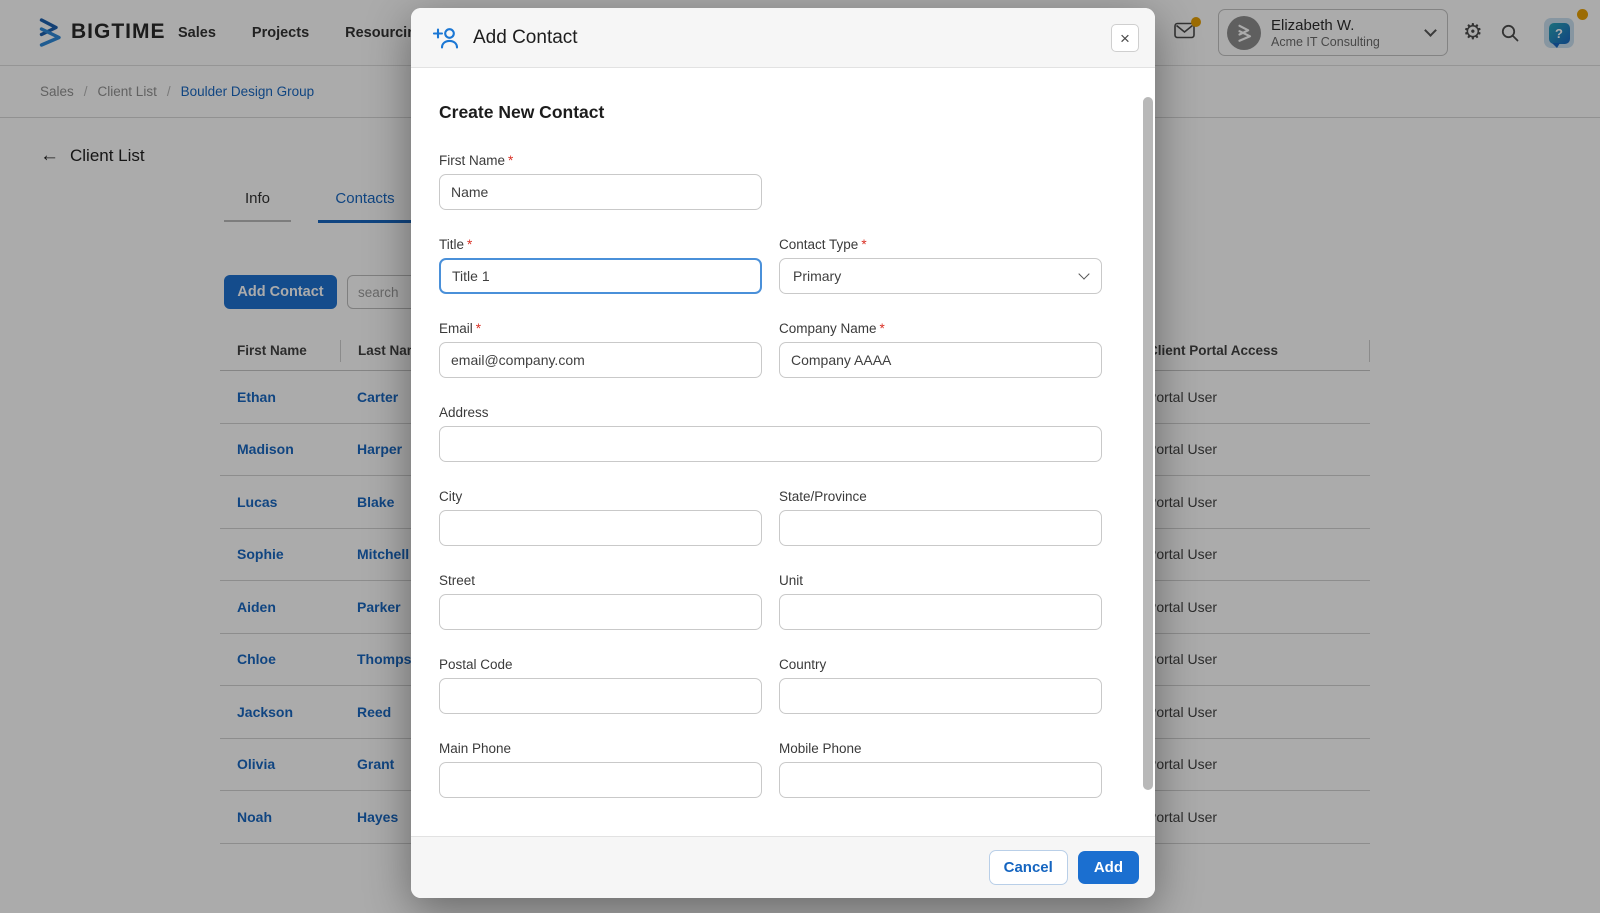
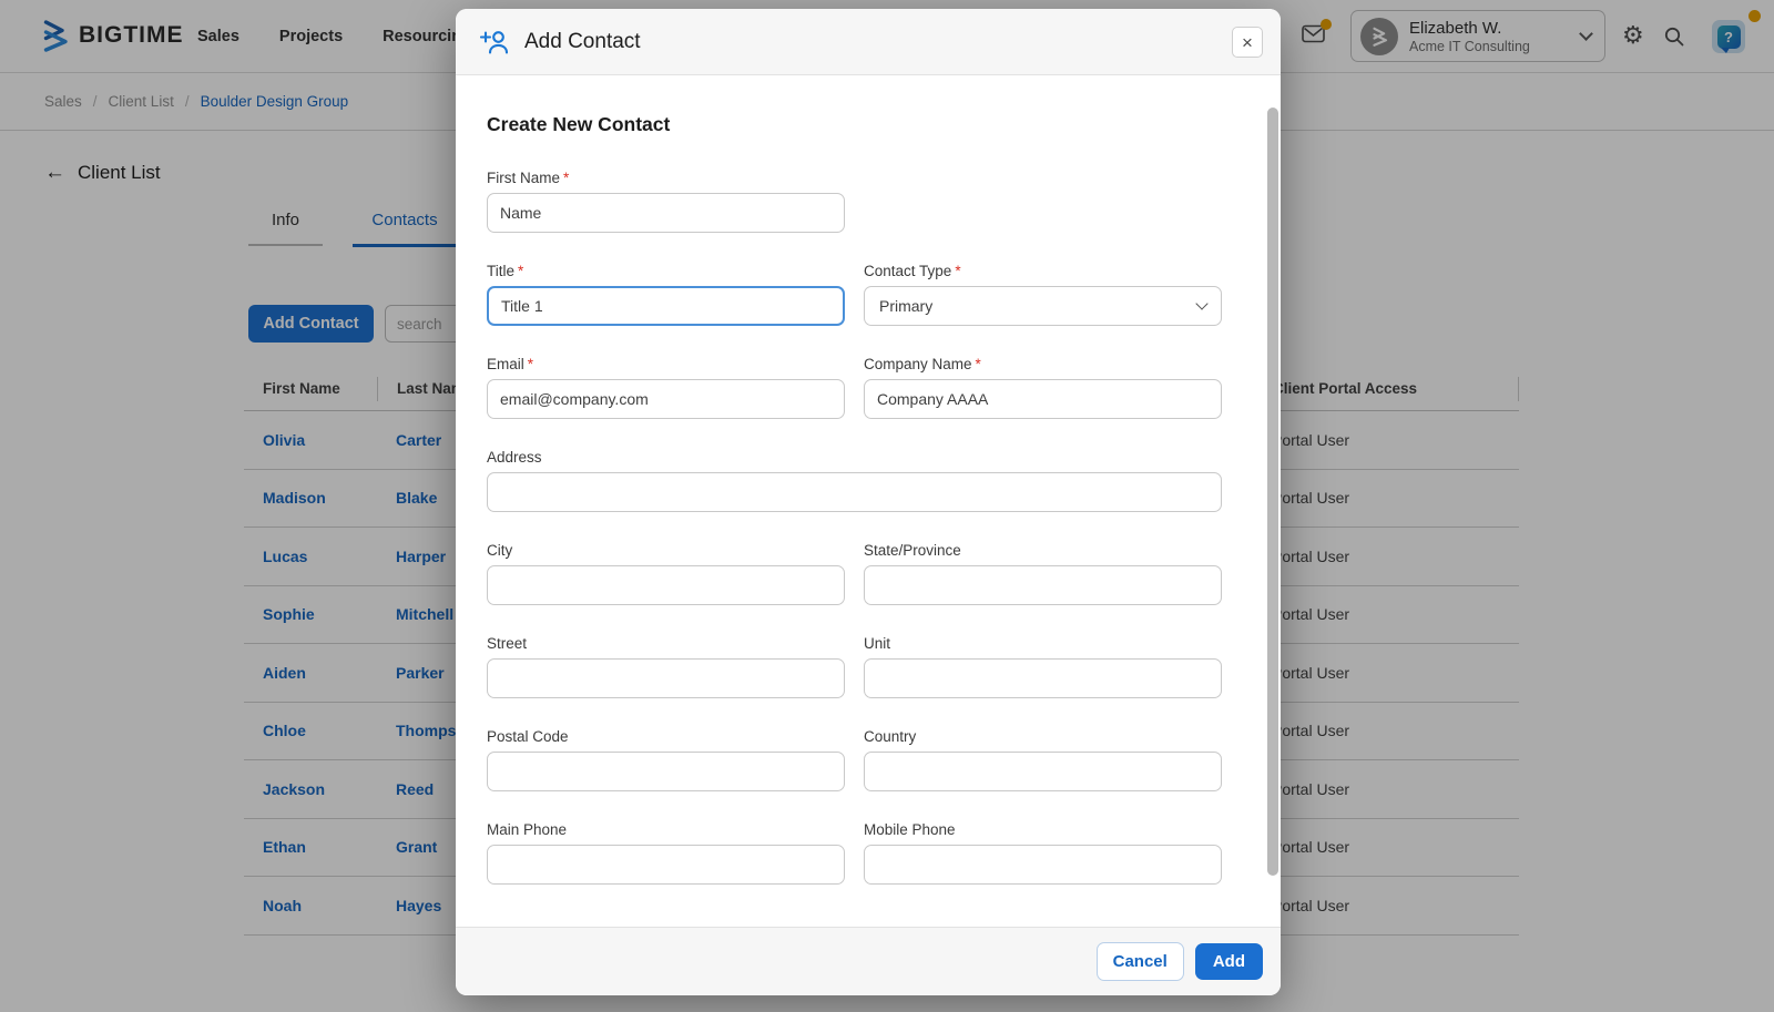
  BIGTIME
  Sales
  Projects
  Resourci
  Elizabeth W.
  Acme IT Consulting
  ⚙
  ?
  Sales
  /
  Client List
  /
  Boulder Design Group
  ←
  Client List
  Info
  Contacts
  Add Contact
  search
  First Name
  Last Na
  lient Portal Access
- Ethan
+ Olivia
  Carter
  ortal User
  Madison
- Harper
+ Blake
  ortal User
  Lucas
- Blake
+ Harper
  ortal User
  Sophie
  Mitchell
  ortal User
  Aiden
  Parker
  ortal User
  Chloe
  Thomps
  ortal User
  Jackson
  Reed
  ortal User
- Olivia
+ Ethan
  Grant
  ortal User
  Noah
  Hayes
  ortal User
  Add Contact
  ×
  Create New Contact
  First Name *
  Name
  Title *
  Title 1
  Contact Type *
  Primary
  Email *
  email@company.com
  Company Name *
  Company AAAA
  Address
  City
  State/Province
  Street
  Unit
  Postal Code
  Country
  Main Phone
  Mobile Phone
  Cancel
  Add
